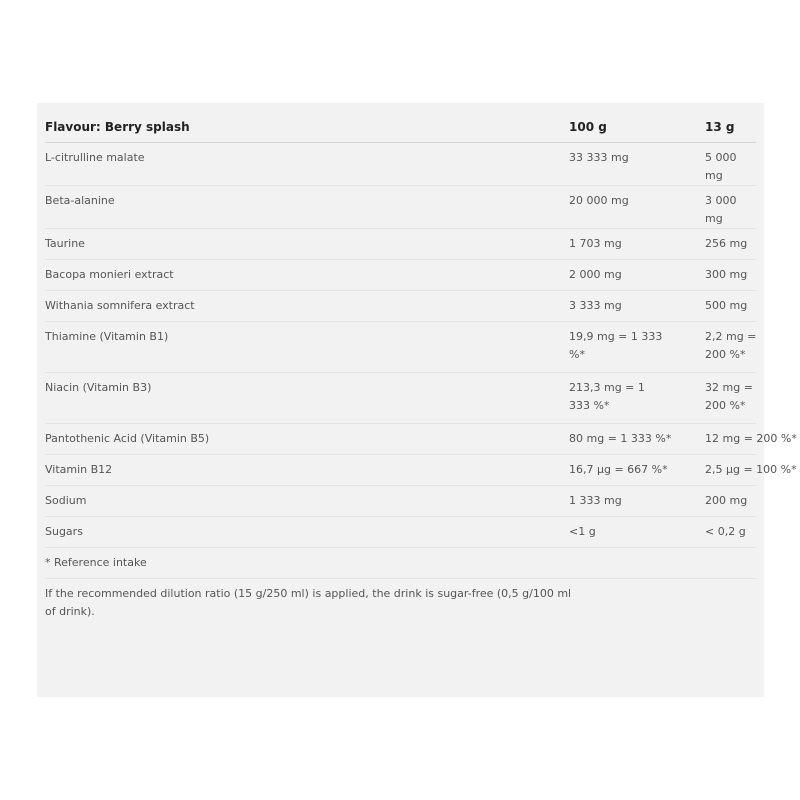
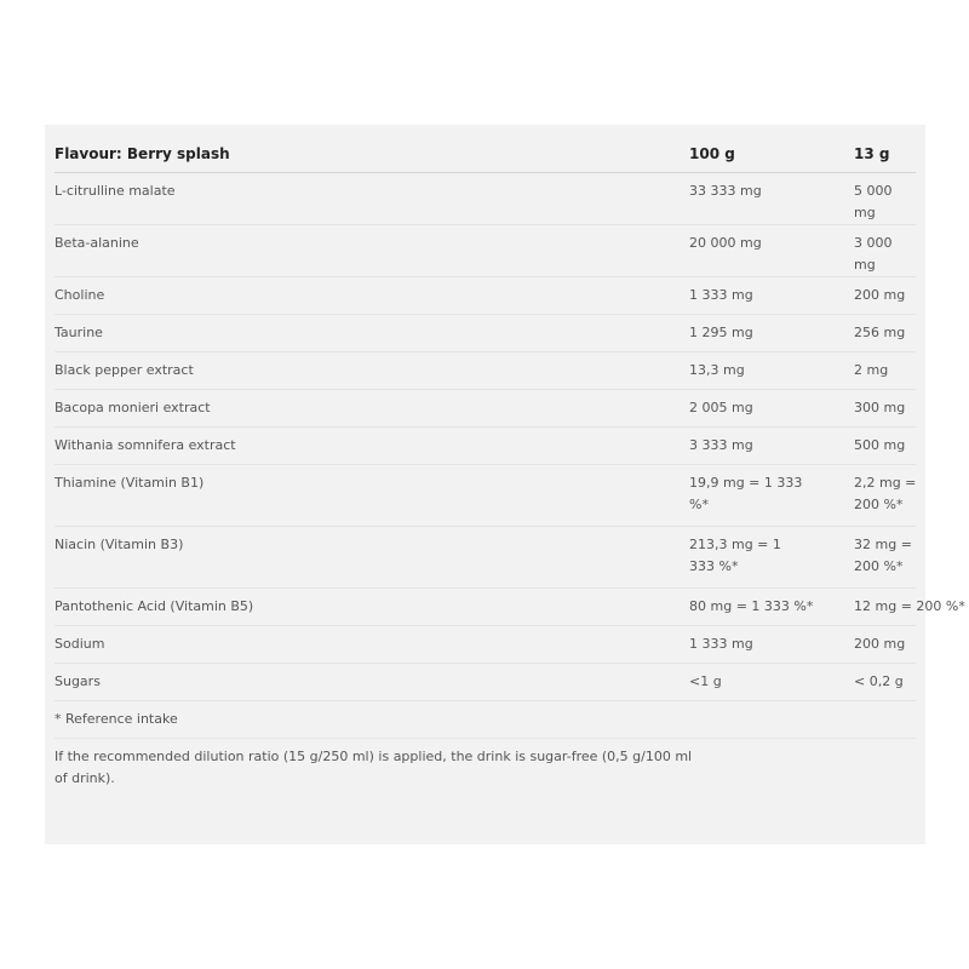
  Flavour: Berry splash	100 g	13 g
  L-citrulline malate	33 333 mg	5 000 mg
  Beta-alanine	20 000 mg	3 000 mg
+ Choline	1 333 mg	200 mg
- Taurine	1 703 mg	256 mg
+ Taurine	1 295 mg	256 mg
+ Black pepper extract	13,3 mg	2 mg
- Bacopa monieri extract	2 000 mg	300 mg
+ Bacopa monieri extract	2 005 mg	300 mg
  Withania somnifera extract	3 333 mg	500 mg
  Thiamine (Vitamin B1)	19,9 mg = 1 333 %*	2,2 mg = 200 %*
  Niacin (Vitamin B3)	213,3 mg = 1 333 %*	32 mg = 200 %*
  Pantothenic Acid (Vitamin B5)	80 mg = 1 333 %*	12 mg = 200 %*
- Vitamin B12	16,7 µg = 667 %*	2,5 µg = 100 %*
  Sodium	1 333 mg	200 mg
  Sugars	<1 g	< 0,2 g
  * Reference intake
  If the recommended dilution ratio (15 g/250 ml) is applied, the drink is sugar-free (0,5 g/100 ml of drink).
